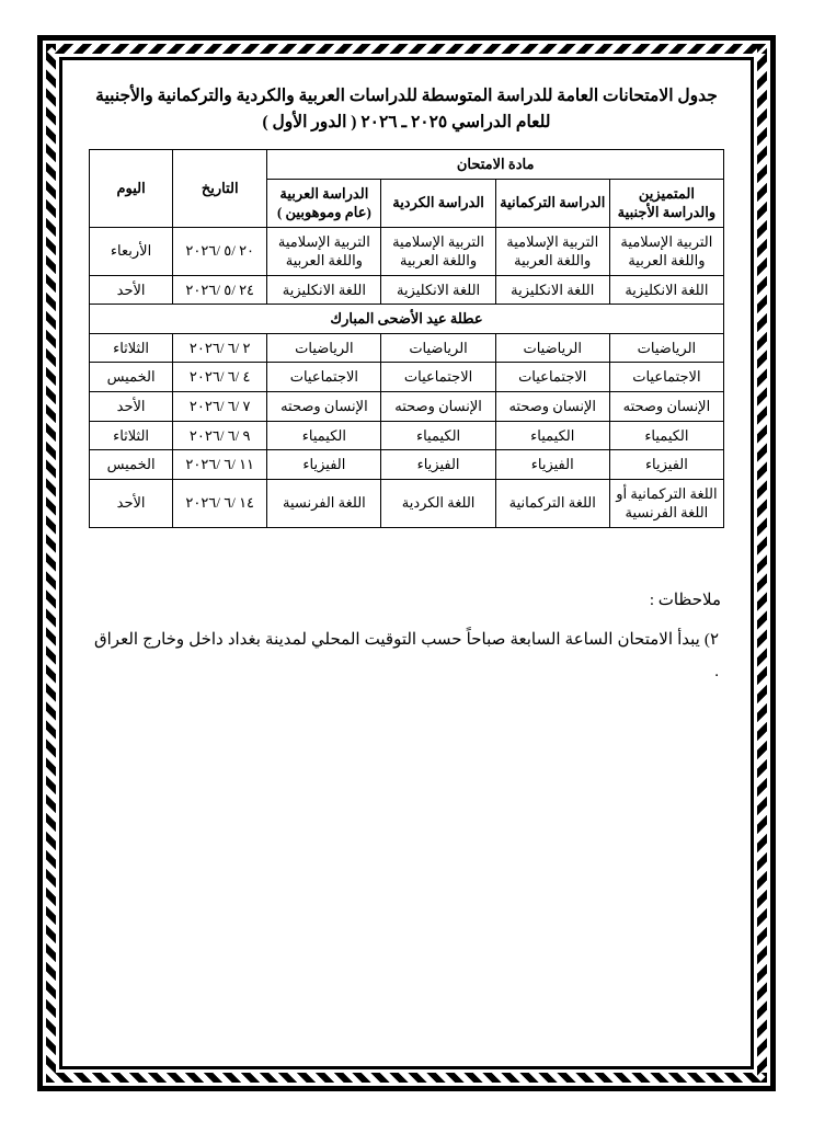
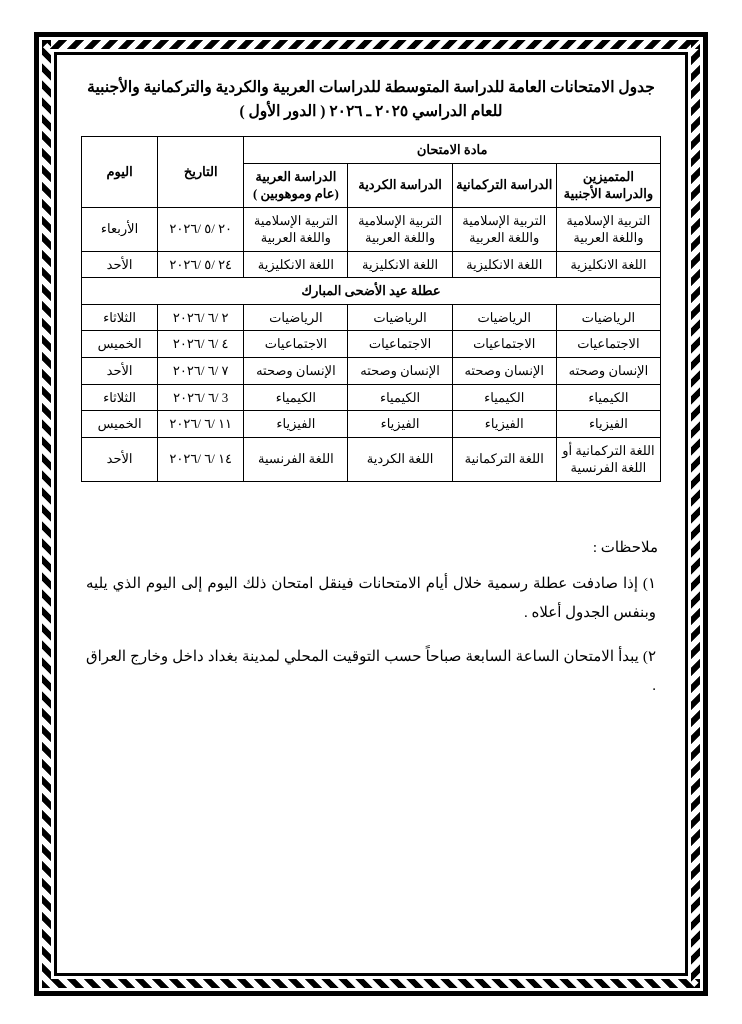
  جدول الامتحانات العامة للدراسة المتوسطة للدراسات العربية والكردية والتركمانية والأجنبية
  للعام الدراسي ٢٠٢٥ ـ ٢٠٢٦ ( الدور الأول )
  مادة الامتحان	التاريخ	اليوم
  المتميزين والدراسة الأجنبية	الدراسة التركمانية	الدراسة الكردية	الدراسة العربية (عام وموهوبين )
  التربية الإسلامية واللغة العربية	التربية الإسلامية واللغة العربية	التربية الإسلامية واللغة العربية	التربية الإسلامية واللغة العربية	٢٠ /٥ /٢٠٢٦	الأربعاء
  اللغة الانكليزية	اللغة الانكليزية	اللغة الانكليزية	اللغة الانكليزية	٢٤ /٥ /٢٠٢٦	الأحد
  عطلة عيد الأضحى المبارك
  الرياضيات	الرياضيات	الرياضيات	الرياضيات	٢ /٦ /٢٠٢٦	الثلاثاء
  الاجتماعيات	الاجتماعيات	الاجتماعيات	الاجتماعيات	٤ /٦ /٢٠٢٦	الخميس
  الإنسان وصحته	الإنسان وصحته	الإنسان وصحته	الإنسان وصحته	٧ /٦ /٢٠٢٦	الأحد
- الكيمياء	الكيمياء	الكيمياء	الكيمياء	٩ /٦ /٢٠٢٦	الثلاثاء
+ الكيمياء	الكيمياء	الكيمياء	الكيمياء	3 /٦ /٢٠٢٦	الثلاثاء
  الفيزياء	الفيزياء	الفيزياء	الفيزياء	١١ /٦ /٢٠٢٦	الخميس
  اللغة التركمانية أو اللغة الفرنسية	اللغة التركمانية	اللغة الكردية	اللغة الفرنسية	١٤ /٦ /٢٠٢٦	الأحد
  ملاحظات :
+ ١) إذا صادفت عطلة رسمية خلال أيام الامتحانات فينقل امتحان ذلك اليوم إلى اليوم الذي يليه وبنفس الجدول أعلاه .
  ٢) يبدأ الامتحان الساعة السابعة صباحاً حسب التوقيت المحلي لمدينة بغداد داخل وخارج العراق .
